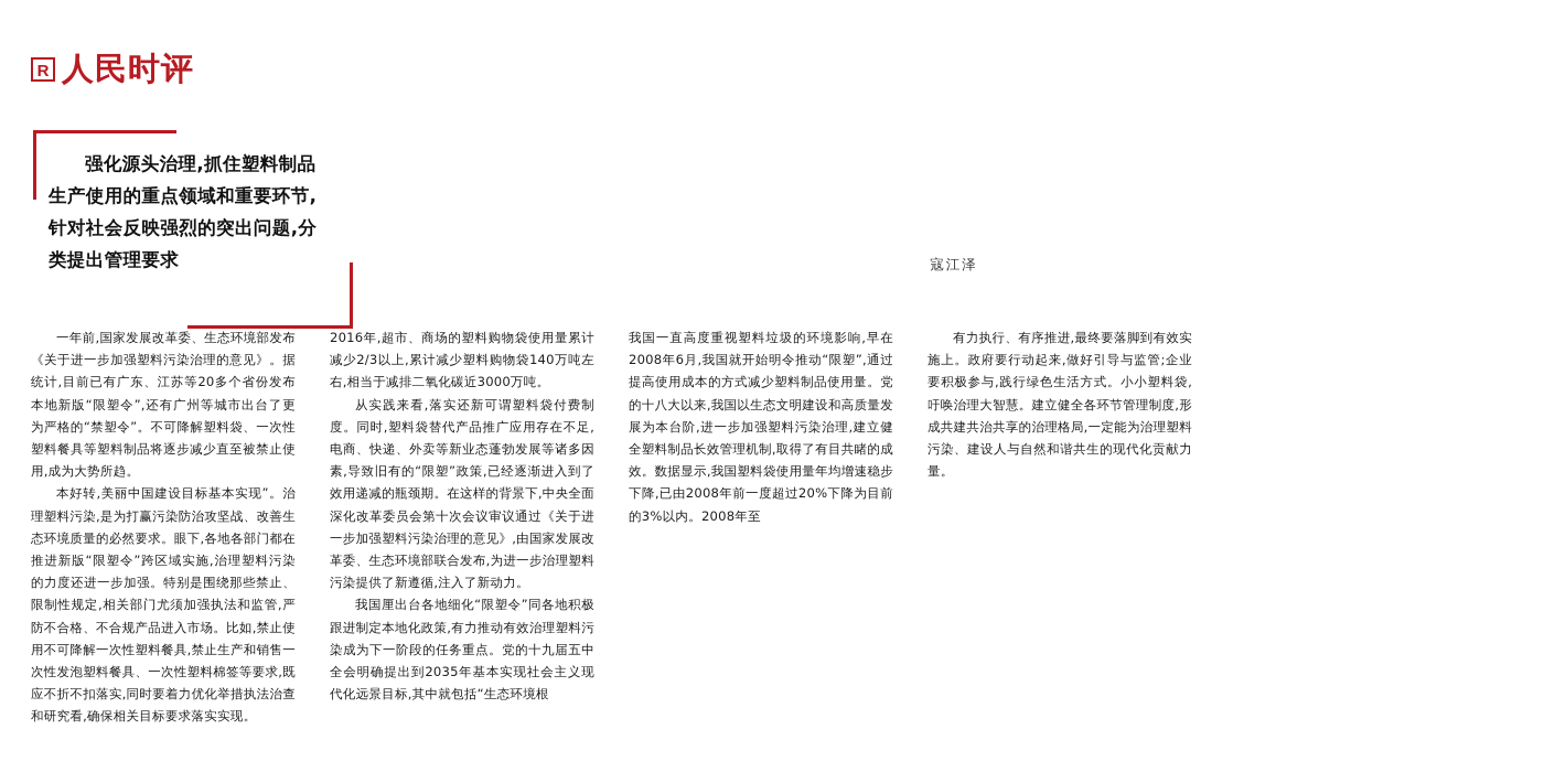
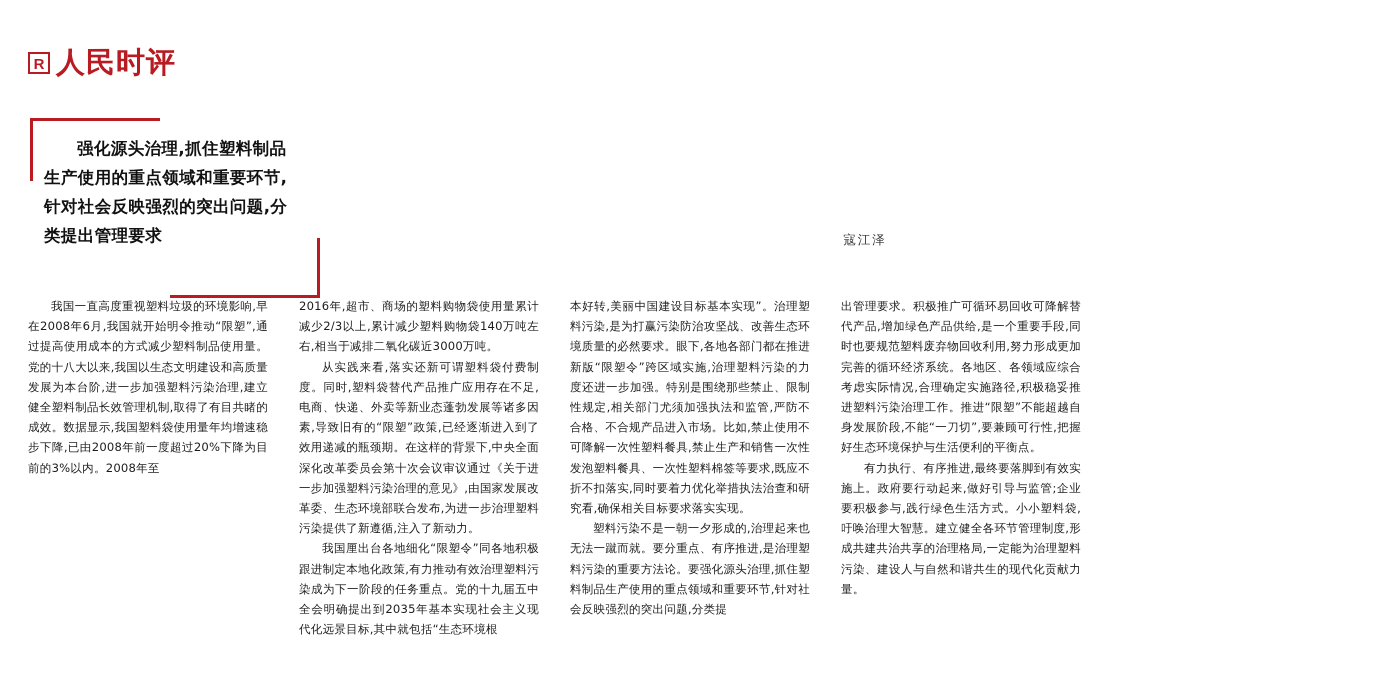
  R
  人民时评
  强化源头治理,抓住塑料制品生产使用的重点领域和重要环节,针对社会反映强烈的突出问题,分类提出管理要求
  寇江泽
- 一年前,国家发展改革委、生态环境部发布《关于进一步加强塑料污染治理的意见》。据统计,目前已有广东、江苏等20多个省份发布本地新版“限塑令”,还有广州等城市出台了更为严格的“禁塑令”。不可降解塑料袋、一次性塑料餐具等塑料制品将逐步减少直至被禁止使用,成为大势所趋。
- 本好转,美丽中国建设目标基本实现”。治理塑料污染,是为打赢污染防治攻坚战、改善生态环境质量的必然要求。眼下,各地各部门都在推进新版“限塑令”跨区域实施,治理塑料污染的力度还进一步加强。特别是围绕那些禁止、限制性规定,相关部门尤须加强执法和监管,严防不合格、不合规产品进入市场。比如,禁止使用不可降解一次性塑料餐具,禁止生产和销售一次性发泡塑料餐具、一次性塑料棉签等要求,既应不折不扣落实,同时要着力优化举措执法治查和研究看,确保相关目标要求落实实现。
+ 我国一直高度重视塑料垃圾的环境影响,早在2008年6月,我国就开始明令推动“限塑”,通过提高使用成本的方式减少塑料制品使用量。党的十八大以来,我国以生态文明建设和高质量发展为本台阶,进一步加强塑料污染治理,建立健全塑料制品长效管理机制,取得了有目共睹的成效。数据显示,我国塑料袋使用量年均增速稳步下降,已由2008年前一度超过20%下降为目前的3%以内。2008年至
  2016年,超市、商场的塑料购物袋使用量累计减少2/3以上,累计减少塑料购物袋140万吨左右,相当于减排二氧化碳近3000万吨。
  从实践来看,落实还新可谓塑料袋付费制度。同时,塑料袋替代产品推广应用存在不足,电商、快递、外卖等新业态蓬勃发展等诸多因素,导致旧有的“限塑”政策,已经逐渐进入到了效用递减的瓶颈期。在这样的背景下,中央全面深化改革委员会第十次会议审议通过《关于进一步加强塑料污染治理的意见》,由国家发展改革委、生态环境部联合发布,为进一步治理塑料污染提供了新遵循,注入了新动力。
  我国厘出台各地细化“限塑令”同各地积极跟进制定本地化政策,有力推动有效治理塑料污染成为下一阶段的任务重点。党的十九届五中全会明确提出到2035年基本实现社会主义现代化远景目标,其中就包括“生态环境根
- 我国一直高度重视塑料垃圾的环境影响,早在2008年6月,我国就开始明令推动“限塑”,通过提高使用成本的方式减少塑料制品使用量。党的十八大以来,我国以生态文明建设和高质量发展为本台阶,进一步加强塑料污染治理,建立健全塑料制品长效管理机制,取得了有目共睹的成效。数据显示,我国塑料袋使用量年均增速稳步下降,已由2008年前一度超过20%下降为目前的3%以内。2008年至
+ 本好转,美丽中国建设目标基本实现”。治理塑料污染,是为打赢污染防治攻坚战、改善生态环境质量的必然要求。眼下,各地各部门都在推进新版“限塑令”跨区域实施,治理塑料污染的力度还进一步加强。特别是围绕那些禁止、限制性规定,相关部门尤须加强执法和监管,严防不合格、不合规产品进入市场。比如,禁止使用不可降解一次性塑料餐具,禁止生产和销售一次性发泡塑料餐具、一次性塑料棉签等要求,既应不折不扣落实,同时要着力优化举措执法治查和研究看,确保相关目标要求落实实现。
+ 塑料污染不是一朝一夕形成的,治理起来也无法一蹴而就。要分重点、有序推进,是治理塑料污染的重要方法论。要强化源头治理,抓住塑料制品生产使用的重点领域和重要环节,针对社会反映强烈的突出问题,分类提
+ 出管理要求。积极推广可循环易回收可降解替代产品,增加绿色产品供给,是一个重要手段,同时也要规范塑料废弃物回收利用,努力形成更加完善的循环经济系统。各地区、各领域应综合考虑实际情况,合理确定实施路径,积极稳妥推进塑料污染治理工作。推进“限塑”不能超越自身发展阶段,不能“一刀切”,要兼顾可行性,把握好生态环境保护与生活便利的平衡点。
  有力执行、有序推进,最终要落脚到有效实施上。政府要行动起来,做好引导与监管;企业要积极参与,践行绿色生活方式。小小塑料袋,吁唤治理大智慧。建立健全各环节管理制度,形成共建共治共享的治理格局,一定能为治理塑料污染、建设人与自然和谐共生的现代化贡献力量。
